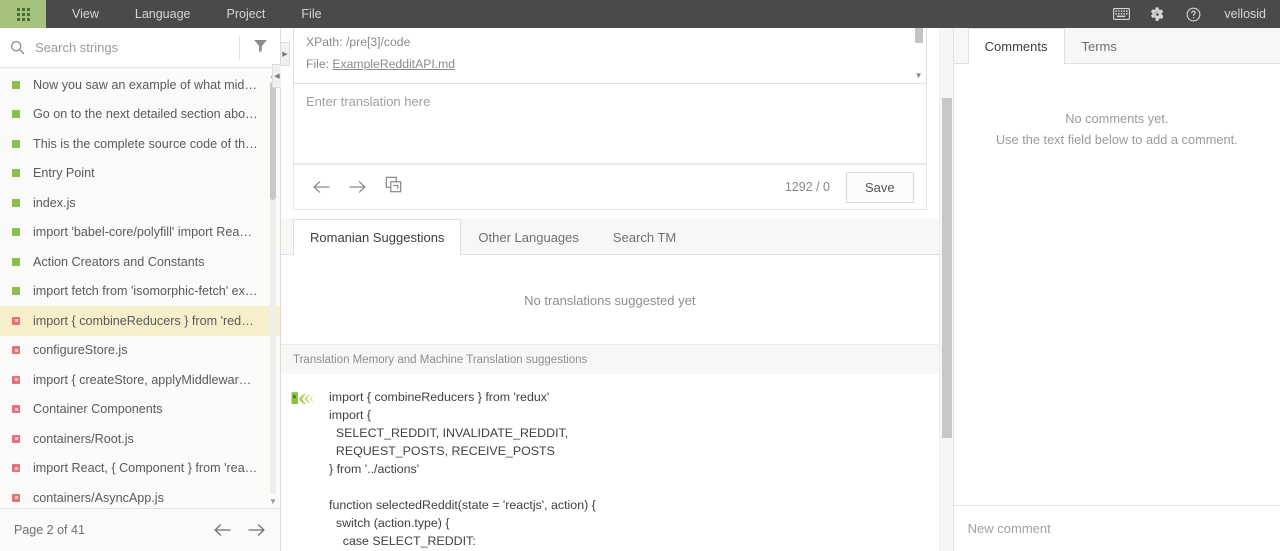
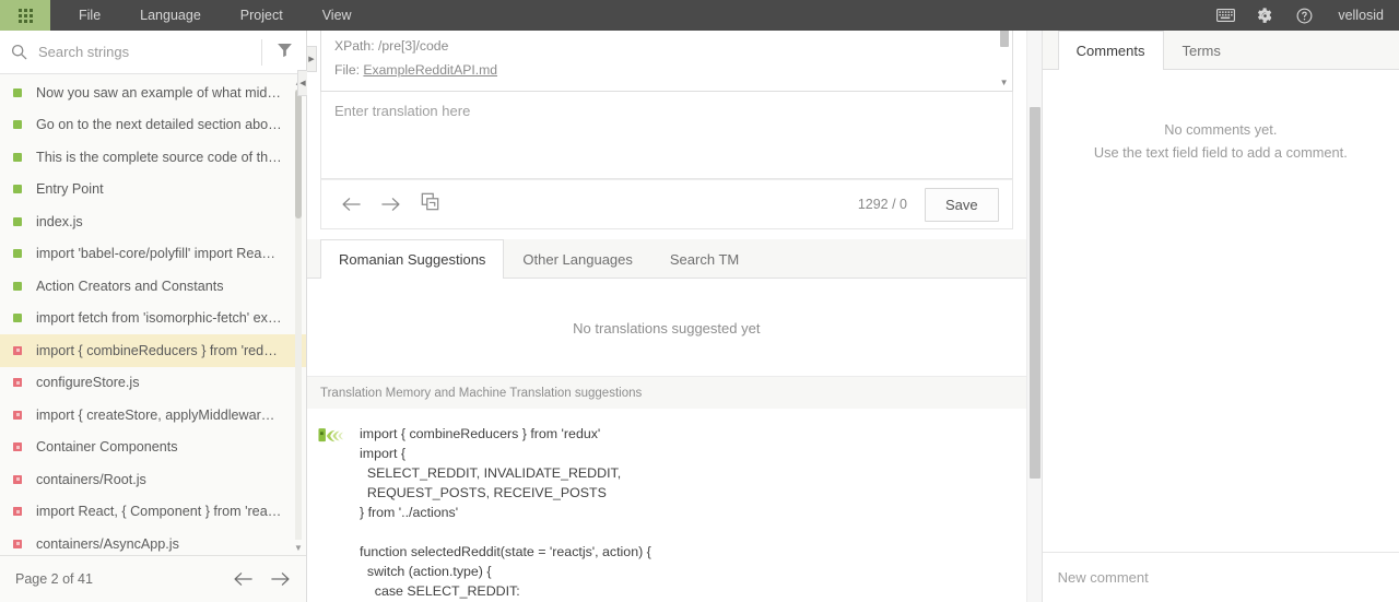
- View
+ File
  Language
  Project
- File
+ View
  vellosid
  Search strings
  Now you saw an example of what middle
  Go on to the next detailed section about
  This is the complete source code of the
  Entry Point
  index.js
  import 'babel-core/polyfill' import React fr
  Action Creators and Constants
  import fetch from 'isomorphic-fetch' expo
  import { combineReducers } from 'redux'
  configureStore.js
  import { createStore, applyMiddleware }
  Container Components
  containers/Root.js
  import React, { Component } from 'react'
  containers/AsyncApp.js
  ▼
  Page 2 of 41
  XPath: /pre[3]/code
  File: ExampleRedditAPI.md
  ▼
  Enter translation here
  1292 / 0
  Save
  Romanian Suggestions
  Other Languages
  Search TM
  No translations suggested yet
  Translation Memory and Machine Translation suggestions
  import { combineReducers } from 'redux'
  import {
  SELECT_REDDIT, INVALIDATE_REDDIT,
  REQUEST_POSTS, RECEIVE_POSTS
  } from '../actions'
  function selectedReddit(state = 'reactjs', action) {
  switch (action.type) {
  case SELECT_REDDIT:
  Comments
  Terms
  No comments yet.
- Use the text field below to add a comment.
+ Use the text field field to add a comment.
  New comment
